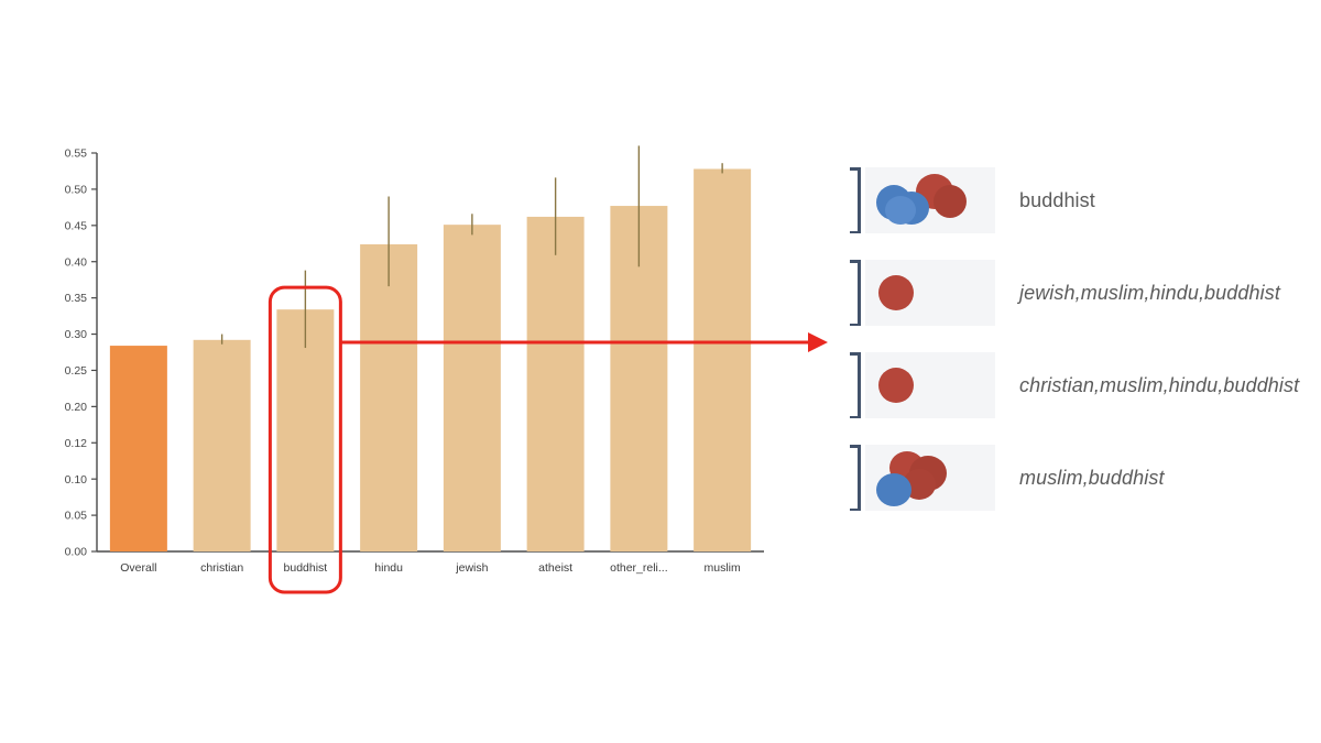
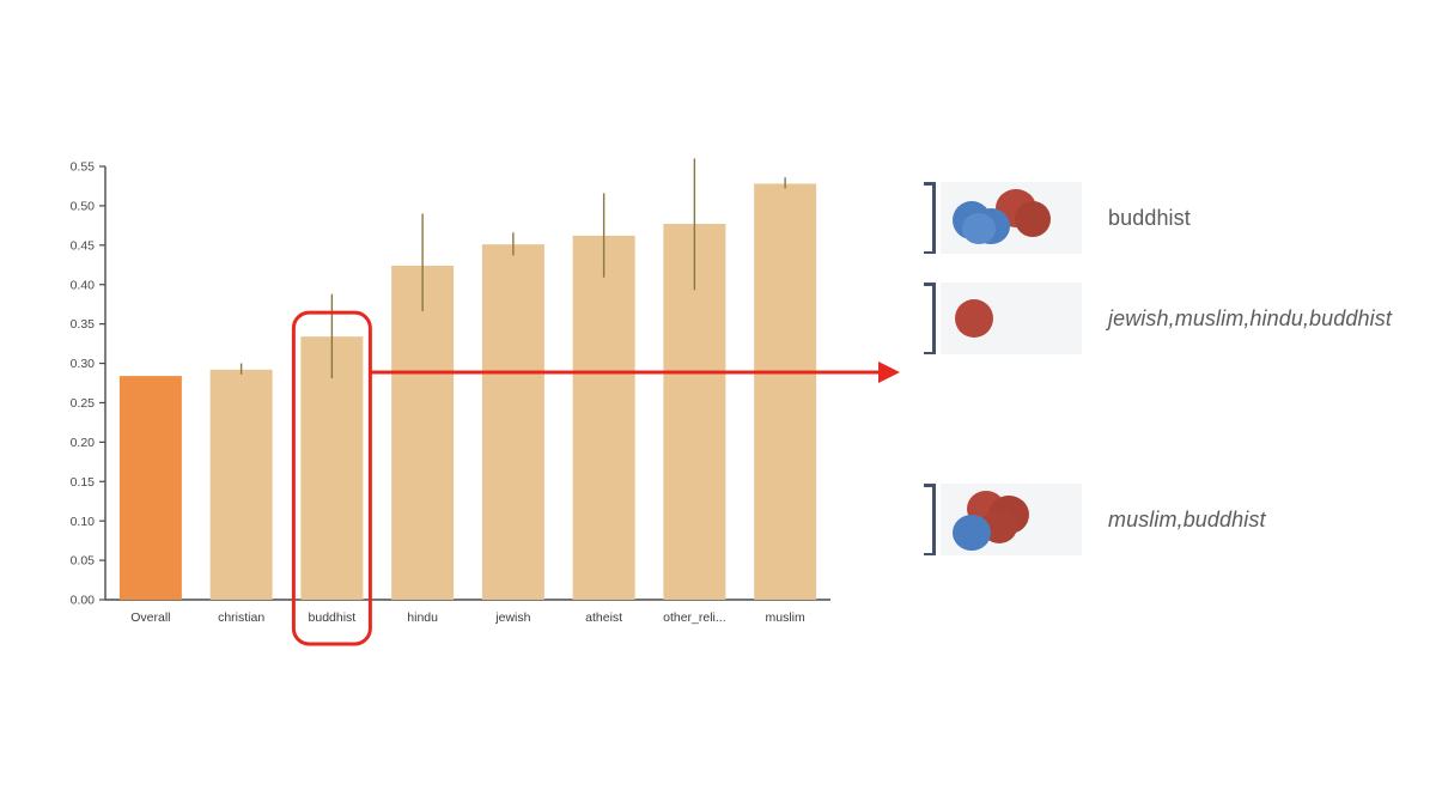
  0.00
  0.05
  0.10
- 0.12
+ 0.15
  0.20
  0.25
  0.30
  0.35
  0.40
  0.45
  0.50
  0.55
  Overall
  christian
  buddhist
  hindu
  jewish
  atheist
  other_reli...
  muslim
  buddhist
  jewish,muslim,hindu,buddhist
- christian,muslim,hindu,buddhist
  muslim,buddhist
